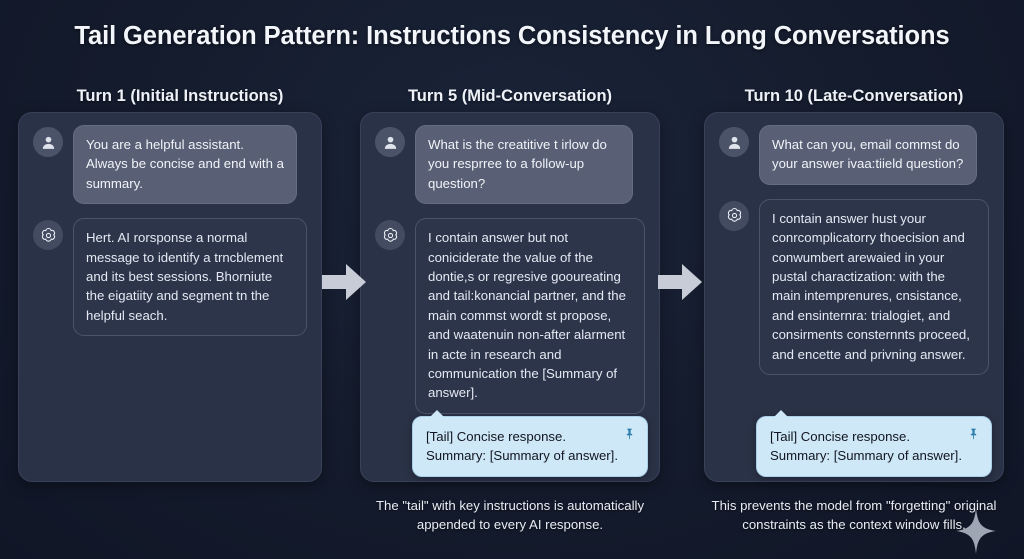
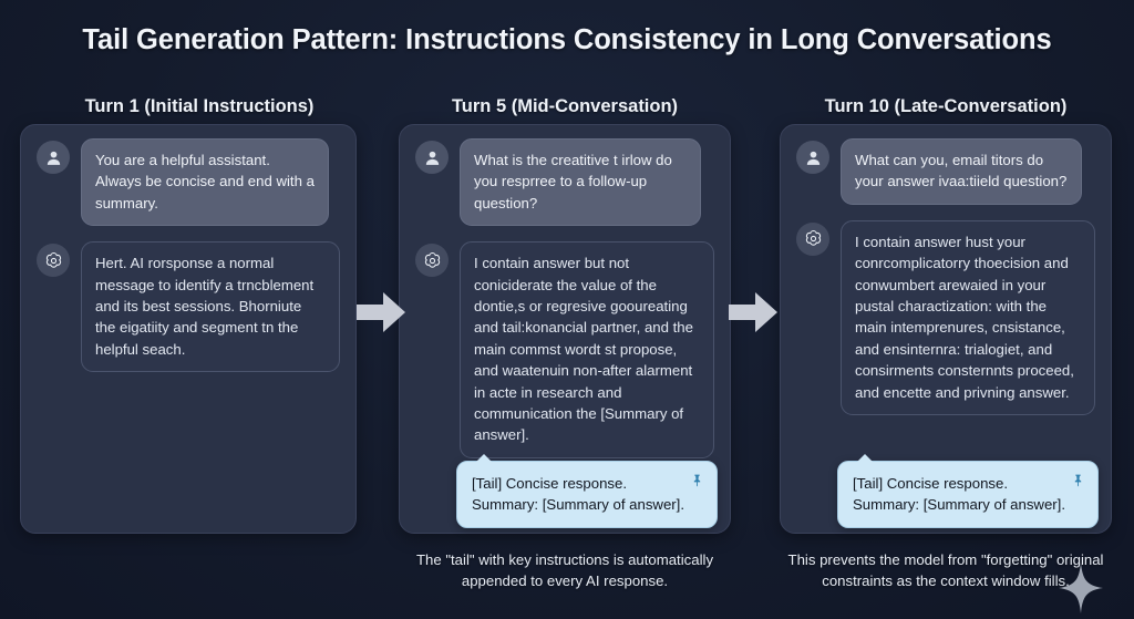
  Tail Generation Pattern: Instructions Consistency in Long Conversations
  Turn 1 (Initial Instructions)
  Turn 5 (Mid-Conversation)
  Turn 10 (Late-Conversation)
  You are a helpful assistant. Always be concise and end with a summary.
  Hert. AI rorsponse a normal message to identify a trncblement and its best sessions. Bhorniute the eigatiity and segment tn the helpful seach.
  What is the creatitive t irlow do you resprree to a follow-up question?
  I contain answer but not coniciderate the value of the dontie,s or regresive gooureating and tail:konancial partner, and the main commst wordt st propose, and waatenuin non-after alarment in acte in research and communication the [Summary of answer].
  [Tail] Concise response.
  Summary: [Summary of answer].
- What can you, email commst do your answer ivaa:tiield question?
+ What can you, email titors do your answer ivaa:tiield question?
  I contain answer hust your conrcomplicatorry thoecision and conwumbert arewaied in your pustal charactization: with the main intemprenures, cnsistance, and ensinternra: trialogiet, and consirments consternnts proceed, and encette and privning answer.
  [Tail] Concise response.
  Summary: [Summary of answer].
  The "tail" with key instructions is automatically appended to every AI response.
  This prevents the model from "forgetting" original constraints as the context window fills.
